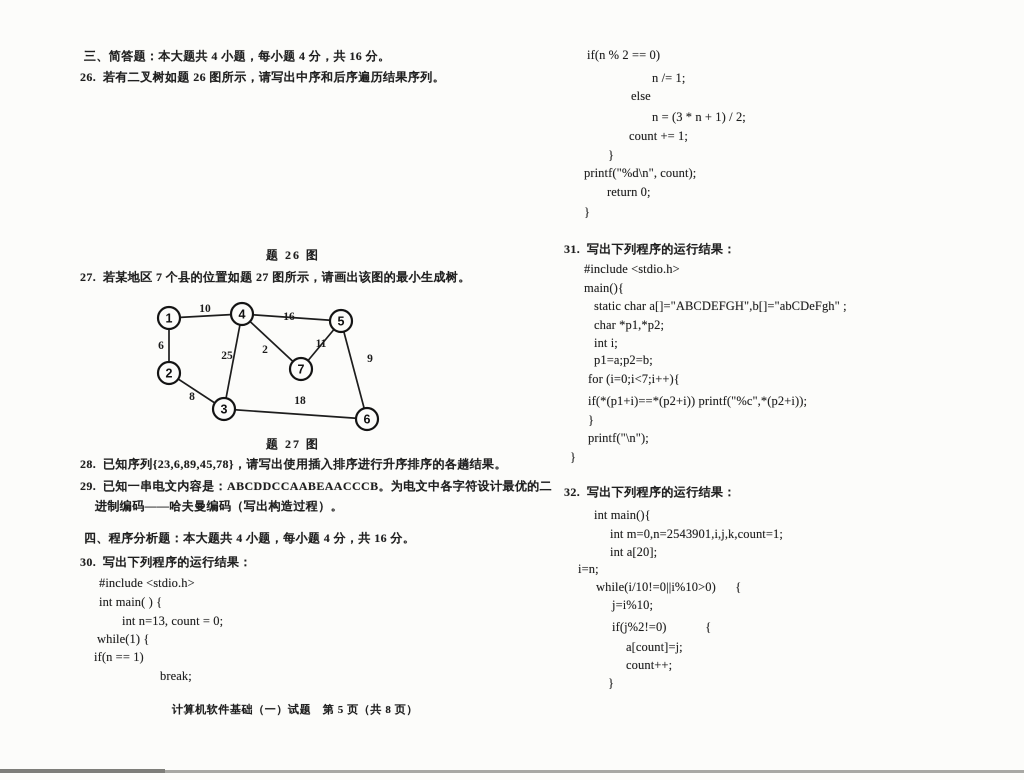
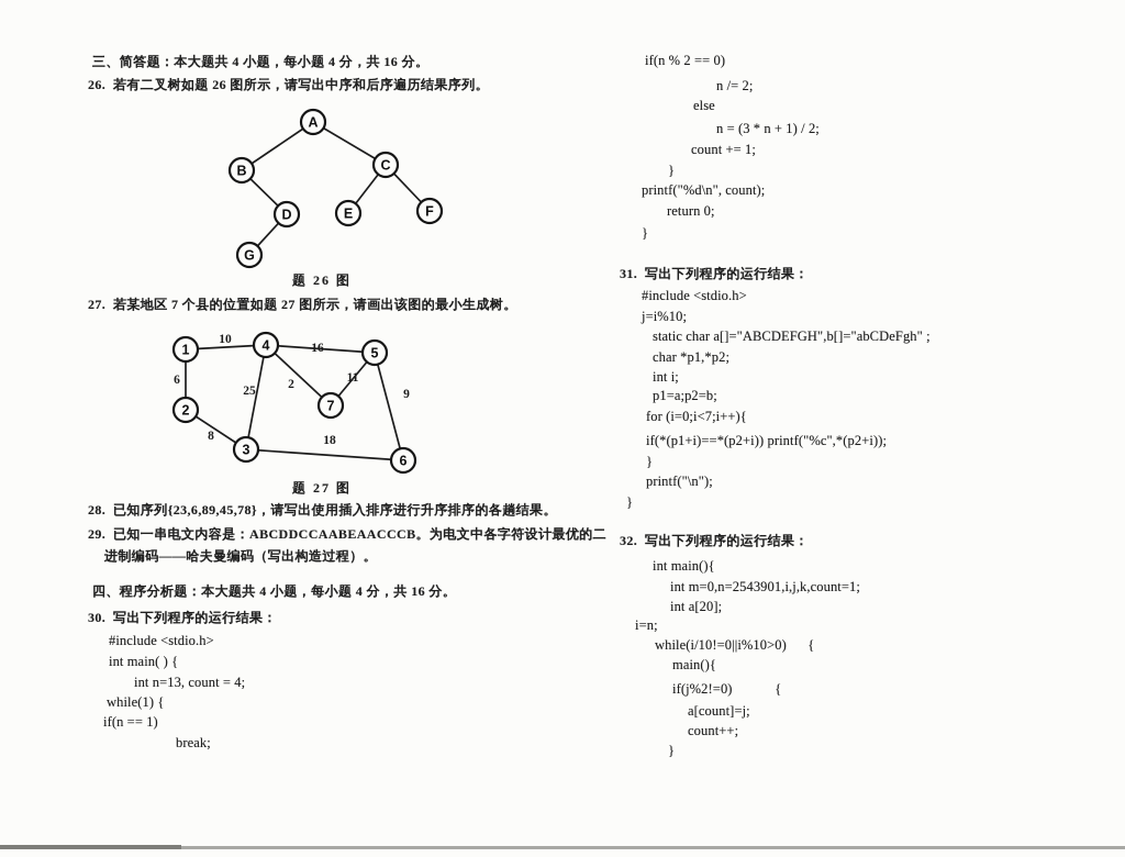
  三、简答题：本大题共 4 小题，每小题 4 分，共 16 分。
  26. 若有二叉树如题 26 图所示，请写出中序和后序遍历结果序列。
  题 26 图
  27. 若某地区 7 个县的位置如题 27 图所示，请画出该图的最小生成树。
  题 27 图
  28. 已知序列{23,6,89,45,78}，请写出使用插入排序进行升序排序的各趟结果。
  29. 已知一串电文内容是：ABCDDCCAABEAACCCB。为电文中各字符设计最优的二
  进制编码——哈夫曼编码（写出构造过程）。
  四、程序分析题：本大题共 4 小题，每小题 4 分，共 16 分。
  30. 写出下列程序的运行结果：
  #include <stdio.h>
  int main( ) {
- int n=13, count = 0;
+ int n=13, count = 4;
  while(1) {
  if(n == 1)
  break;
  if(n % 2 == 0)
- n /= 1;
+ n /= 2;
  else
  n = (3 * n + 1) / 2;
  count += 1;
  }
  printf("%d\n", count);
  return 0;
  }
  31. 写出下列程序的运行结果：
  #include <stdio.h>
- main(){
+ j=i%10;
  static char a[]="ABCDEFGH",b[]="abCDeFgh" ;
  char *p1,*p2;
  int i;
  p1=a;p2=b;
  for (i=0;i<7;i++){
  if(*(p1+i)==*(p2+i)) printf("%c",*(p2+i));
  }
  printf("\n");
  }
  32. 写出下列程序的运行结果：
  int main(){
  int m=0,n=2543901,i,j,k,count=1;
  int a[20];
  i=n;
  while(i/10!=0||i%10>0) {
- j=i%10;
+ main(){
  if(j%2!=0) {
  a[count]=j;
  count++;
  }
+ A
+ B
+ C
+ D
+ E
+ F
+ G
  1
  4
  5
  2
  7
  3
  6
  10
  16
  6
  25
  2
  11
  9
  8
  18
- 计算机软件基础（一）试题 第 5 页（共 8 页）
